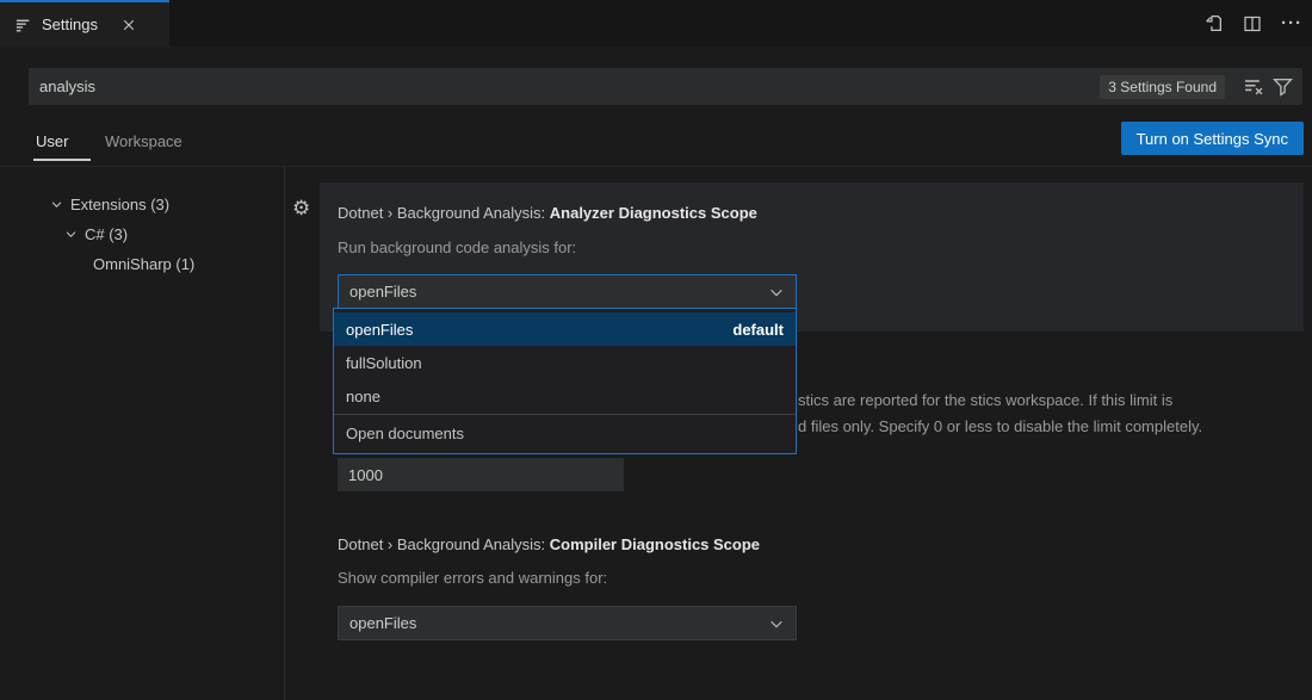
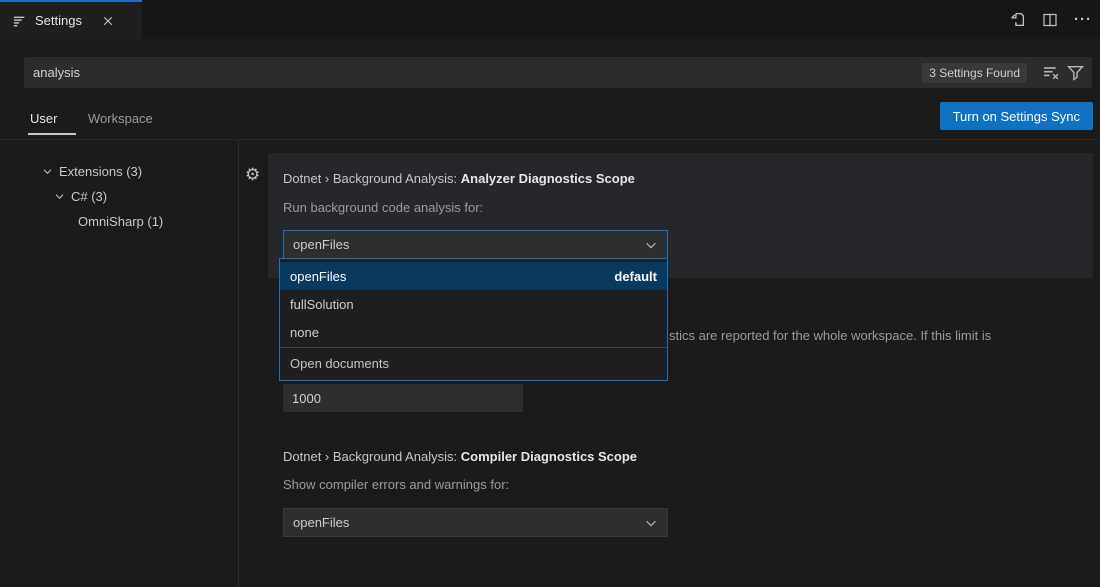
  Settings
  ···
  analysis
  3 Settings Found
  User
  Workspace
  Turn on Settings Sync
  Extensions (3)
  C# (3)
  OmniSharp (1)
  ⚙
  Dotnet › Background Analysis: Analyzer Diagnostics Scope
  Run background code analysis for:
  openFiles
- stics are reported for the stics workspace. If this limit is
+ stics are reported for the whole workspace. If this limit is
- d files only. Specify 0 or less to disable the limit completely.
  1000
  Dotnet › Background Analysis: Compiler Diagnostics Scope
  Show compiler errors and warnings for:
  openFiles
  openFiles
  default
  fullSolution
  none
  Open documents
